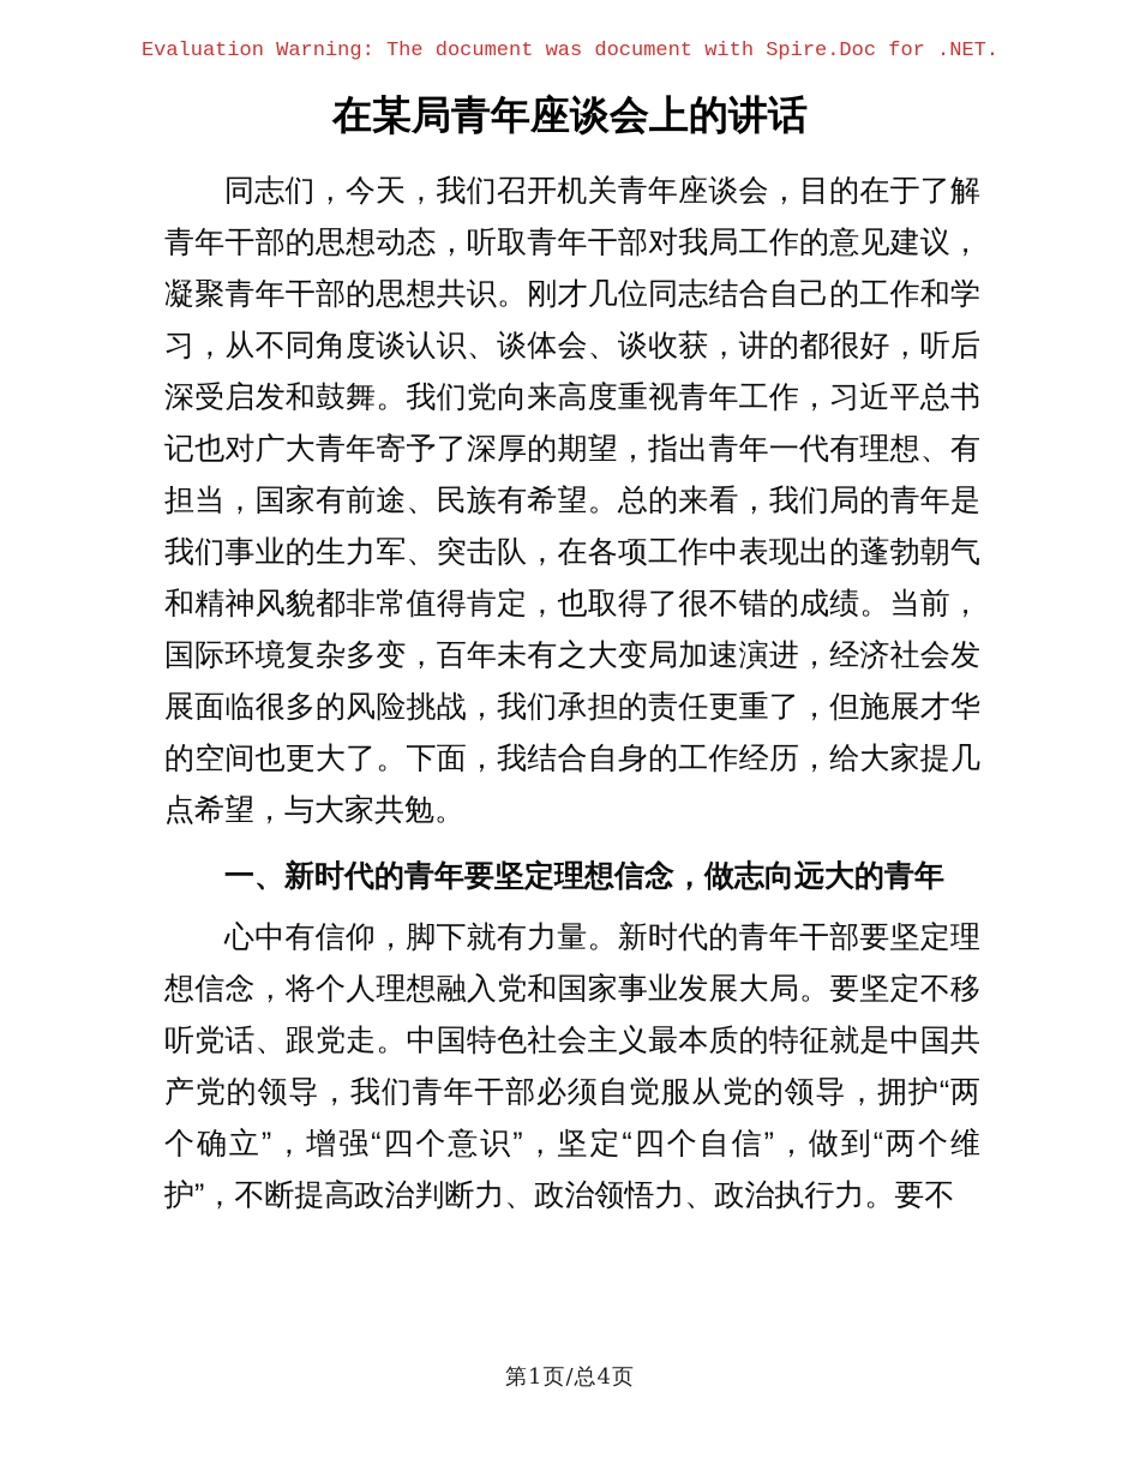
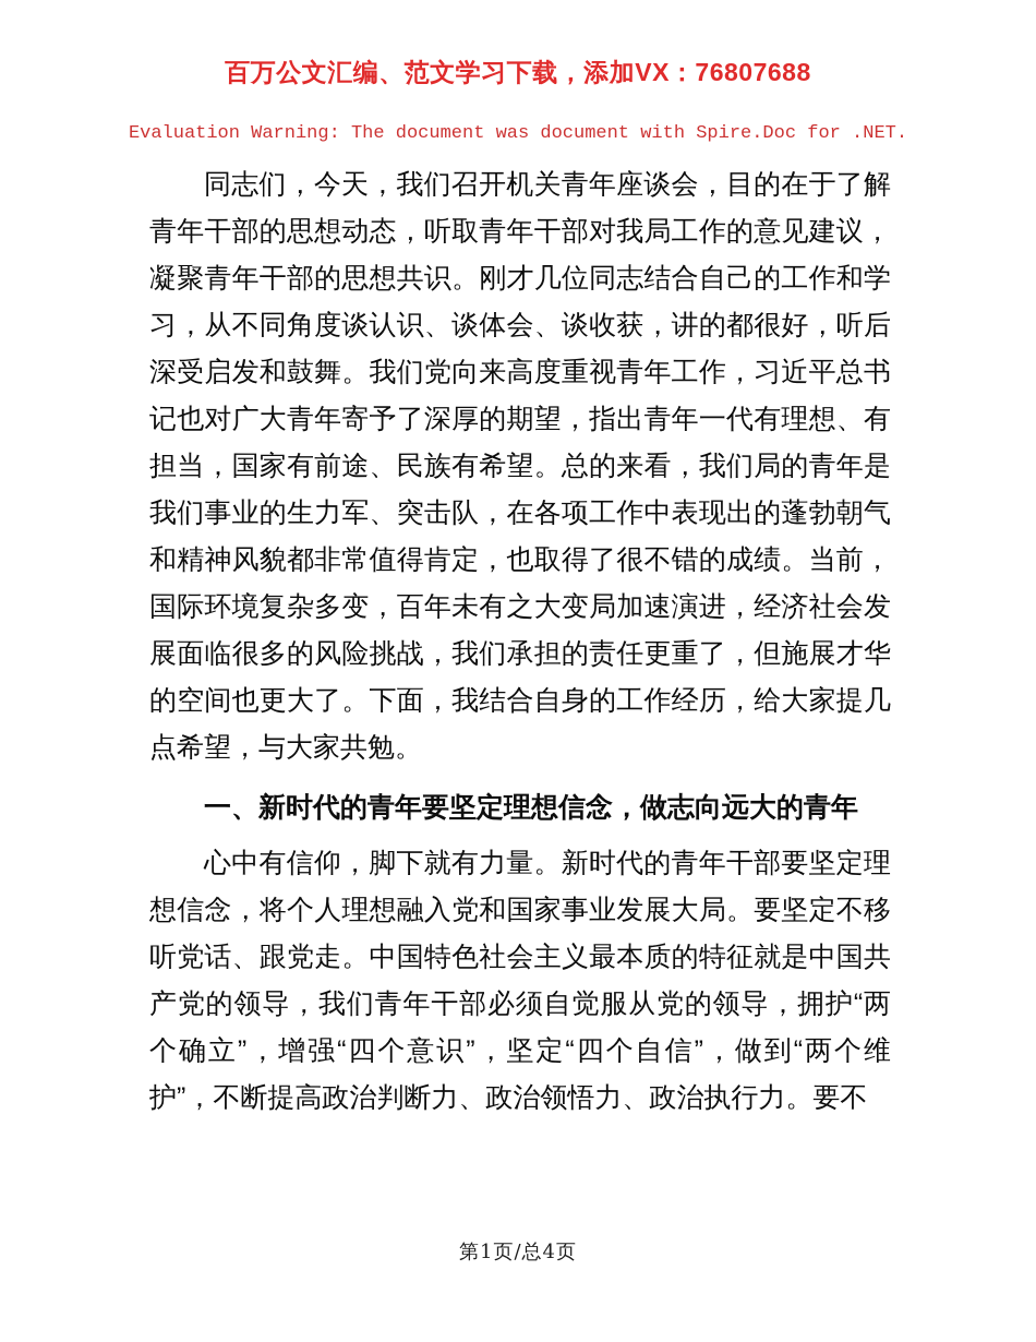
+ 百万公文汇编、范文学习下载，添加VX：76807688
  Evaluation Warning: The document was document with Spire.Doc for .NET.
- 在某局青年座谈会上的讲话
  同志们，今天，我们召开机关青年座谈会，目的在于了解青年干部的思想动态，听取青年干部对我局工作的意见建议，凝聚青年干部的思想共识。刚才几位同志结合自己的工作和学习，从不同角度谈认识、谈体会、谈收获，讲的都很好，听后深受启发和鼓舞。我们党向来高度重视青年工作，习近平总书记也对广大青年寄予了深厚的期望，指出青年一代有理想、有担当，国家有前途、民族有希望。总的来看，我们局的青年是我们事业的生力军、突击队，在各项工作中表现出的蓬勃朝气和精神风貌都非常值得肯定，也取得了很不错的成绩。当前，国际环境复杂多变，百年未有之大变局加速演进，经济社会发展面临很多的风险挑战，我们承担的责任更重了，但施展才华的空间也更大了。下面，我结合自身的工作经历，给大家提几点希望，与大家共勉。
  一、新时代的青年要坚定理想信念，做志向远大的青年
  心中有信仰，脚下就有力量。新时代的青年干部要坚定理想信念，将个人理想融入党和国家事业发展大局。要坚定不移听党话、跟党走。中国特色社会主义最本质的特征就是中国共产党的领导，我们青年干部必须自觉服从党的领导，拥护“两个确立”，增强“四个意识”，坚定“四个自信”，做到“两个维护”，不断提高政治判断力、政治领悟力、政治执行力。要不
  第1页/总4页
